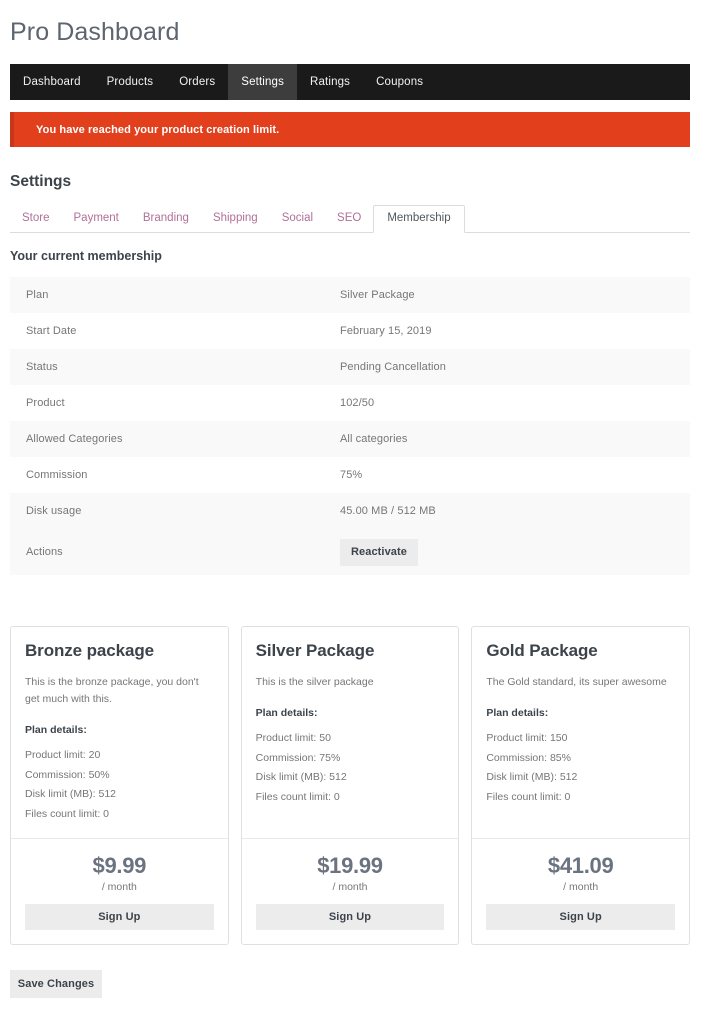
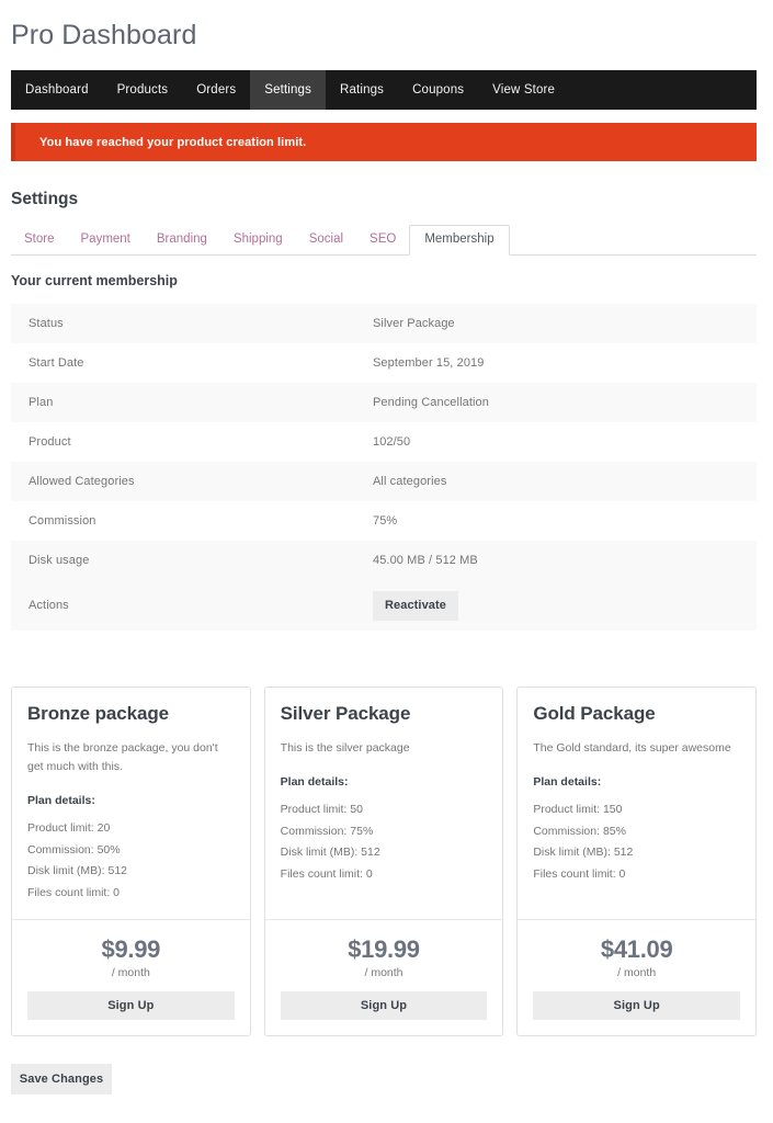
  Pro Dashboard
  Dashboard
  Products
  Orders
  Settings
  Ratings
  Coupons
+ View Store
  You have reached your product creation limit.
  Settings
  Store
  Payment
  Branding
  Shipping
  Social
  SEO
  Membership
  Your current membership
- Plan	Silver Package
+ Status	Silver Package
- Start Date	February 15, 2019
+ Start Date	September 15, 2019
- Status	Pending Cancellation
+ Plan	Pending Cancellation
  Product	102/50
  Allowed Categories	All categories
  Commission	75%
  Disk usage	45.00 MB / 512 MB
  Actions	Reactivate
  Bronze package
  This is the bronze package, you don't get much with this.
  Plan details:
  Product limit: 20
  Commission: 50%
  Disk limit (MB): 512
  Files count limit: 0
  $9.99
  / month
  Sign Up
  Silver Package
  This is the silver package
  Plan details:
  Product limit: 50
  Commission: 75%
  Disk limit (MB): 512
  Files count limit: 0
  $19.99
  / month
  Sign Up
  Gold Package
  The Gold standard, its super awesome
  Plan details:
  Product limit: 150
  Commission: 85%
  Disk limit (MB): 512
  Files count limit: 0
  $41.09
  / month
  Sign Up
  Save Changes
